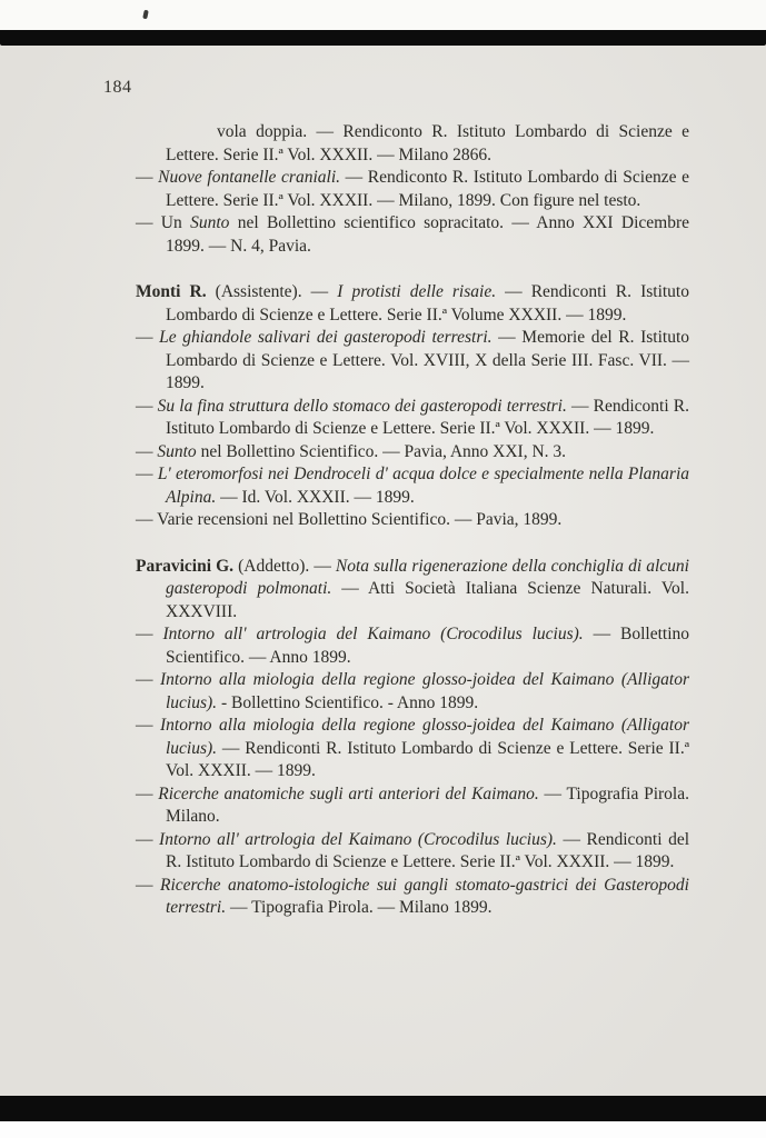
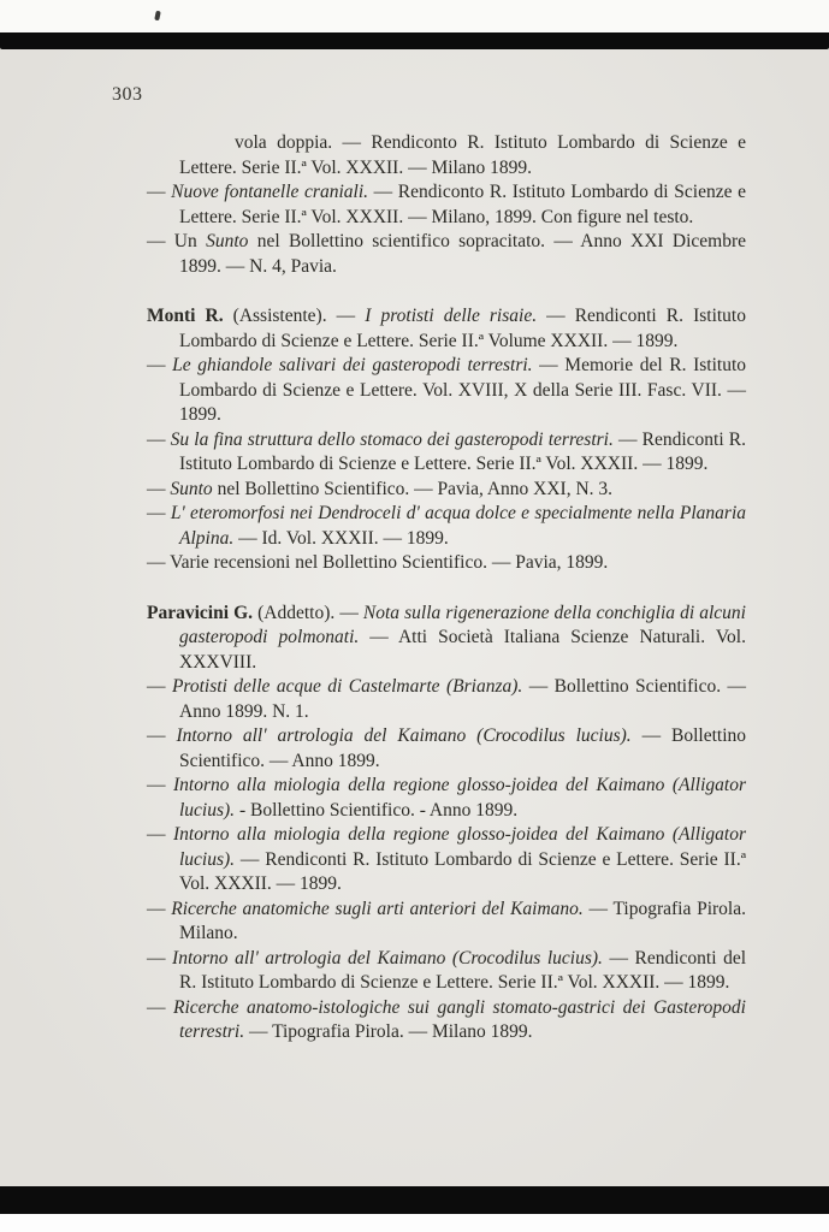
- 184
+ 303
- vola doppia. — Rendiconto R. Istituto Lombardo di Scienze e Lettere. Serie II.ª Vol. XXXII. — Milano 2866.
+ vola doppia. — Rendiconto R. Istituto Lombardo di Scienze e Lettere. Serie II.ª Vol. XXXII. — Milano 1899.
  — Nuove fontanelle craniali. — Rendiconto R. Istituto Lombardo di Scienze e Lettere. Serie II.ª Vol. XXXII. — Milano, 1899. Con figure nel testo.
  — Un Sunto nel Bollettino scientifico sopracitato. — Anno XXI Dicembre 1899. — N. 4, Pavia.
  Monti R. (Assistente). — I protisti delle risaie. — Rendiconti R. Istituto Lombardo di Scienze e Lettere. Serie II.ª Volume XXXII. — 1899.
  — Le ghiandole salivari dei gasteropodi terrestri. — Memorie del R. Istituto Lombardo di Scienze e Lettere. Vol. XVIII, X della Serie III. Fasc. VII. — 1899.
  — Su la fina struttura dello stomaco dei gasteropodi terrestri. — Rendiconti R. Istituto Lombardo di Scienze e Lettere. Serie II.ª Vol. XXXII. — 1899.
  — Sunto nel Bollettino Scientifico. — Pavia, Anno XXI, N. 3.
  — L' eteromorfosi nei Dendroceli d' acqua dolce e specialmente nella Planaria Alpina. — Id. Vol. XXXII. — 1899.
  — Varie recensioni nel Bollettino Scientifico. — Pavia, 1899.
  Paravicini G. (Addetto). — Nota sulla rigenerazione della conchiglia di alcuni gasteropodi polmonati. — Atti Società Italiana Scienze Naturali. Vol. XXXVIII.
+ — Protisti delle acque di Castelmarte (Brianza). — Bollettino Scientifico. — Anno 1899. N. 1.
  — Intorno all' artrologia del Kaimano (Crocodilus lucius). — Bollettino Scientifico. — Anno 1899.
  — Intorno alla miologia della regione glosso-joidea del Kaimano (Alligator lucius). - Bollettino Scientifico. - Anno 1899.
  — Intorno alla miologia della regione glosso-joidea del Kaimano (Alligator lucius). — Rendiconti R. Istituto Lombardo di Scienze e Lettere. Serie II.ª Vol. XXXII. — 1899.
  — Ricerche anatomiche sugli arti anteriori del Kaimano. — Tipografia Pirola. Milano.
  — Intorno all' artrologia del Kaimano (Crocodilus lucius). — Rendiconti del R. Istituto Lombardo di Scienze e Lettere. Serie II.ª Vol. XXXII. — 1899.
  — Ricerche anatomo-istologiche sui gangli stomato-gastrici dei Gasteropodi terrestri. — Tipografia Pirola. — Milano 1899.
